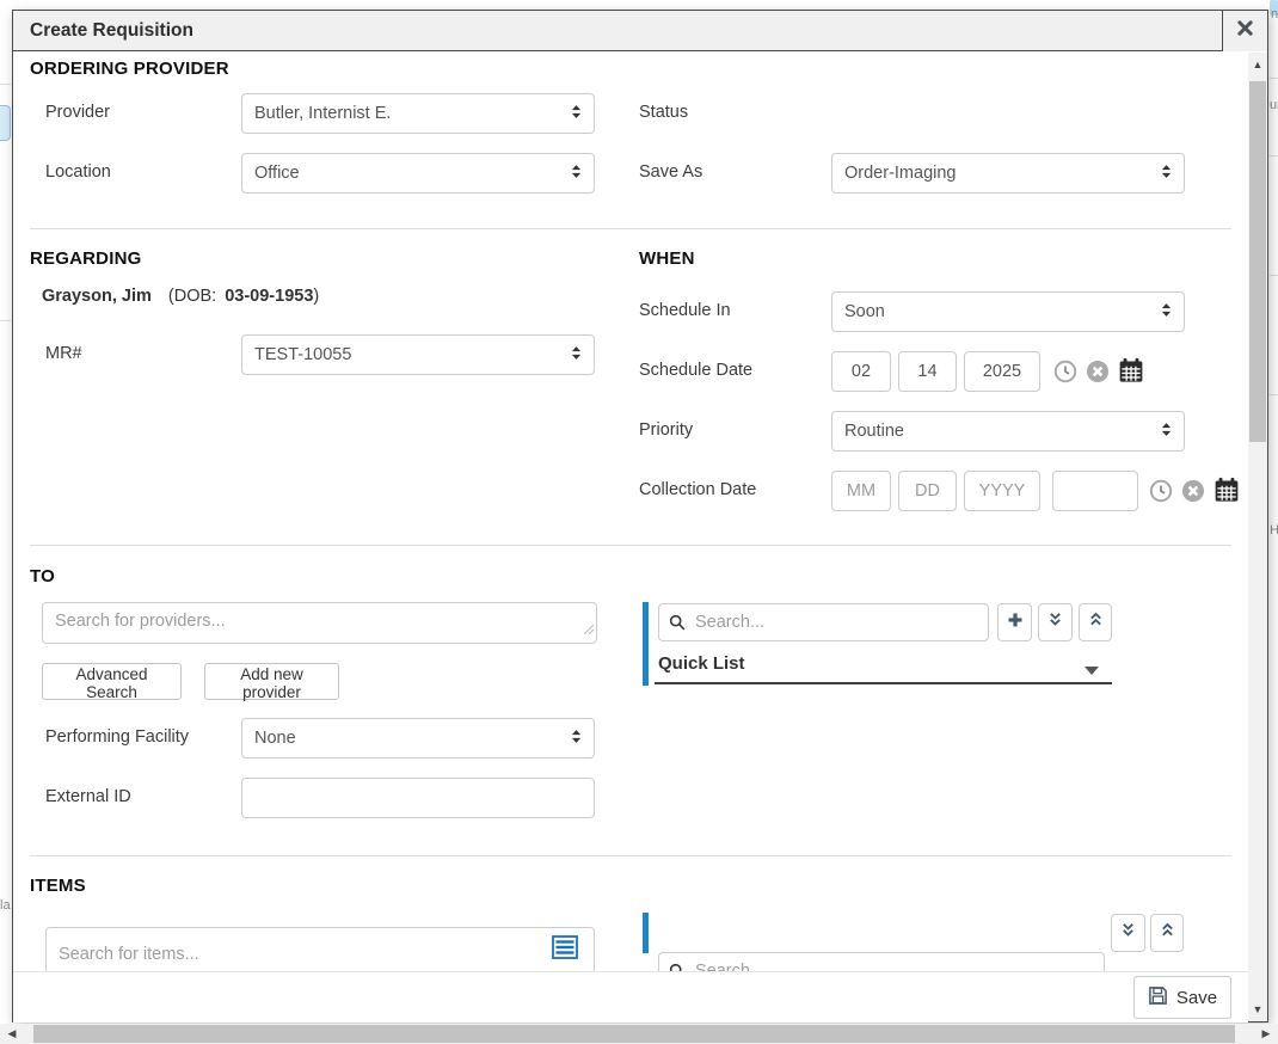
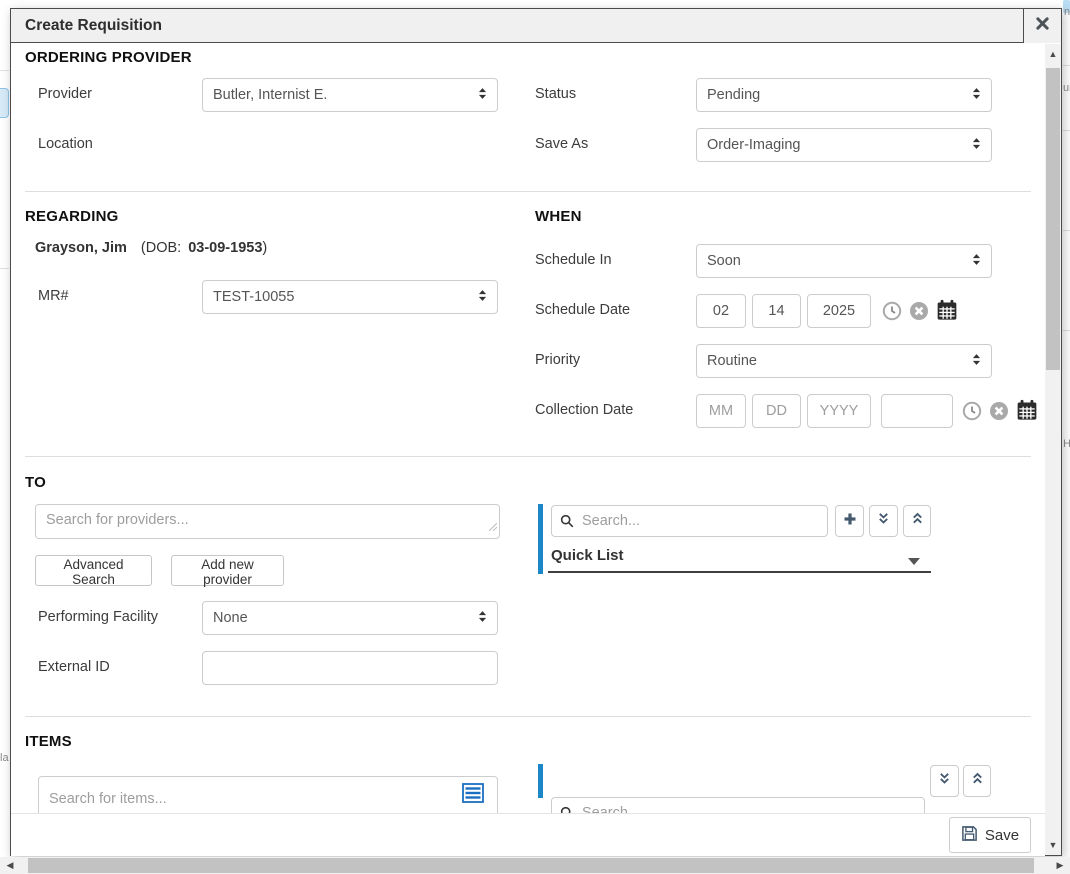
  la
  n
  H
  Create Requisition
  ORDERING PROVIDER
  Provider
  Butler, Internist E.
  Status
+ Pending
  Location
- Office
  Save As
  Order-Imaging
  REGARDING
  Grayson, Jim (DOB: 03-09-1953)
  MR#
  TEST-10055
  WHEN
  Schedule In
  Soon
  Schedule Date
  02
  14
  2025
  Priority
  Routine
  Collection Date
  MM
  DD
  YYYY
  TO
  Search for providers...
  Advanced Search
  Add new provider
  Search...
  Quick List
  Performing Facility
  None
  External ID
  ITEMS
  Search for items...
  Save
  ▲
  ▼
  ◀
  ▶
